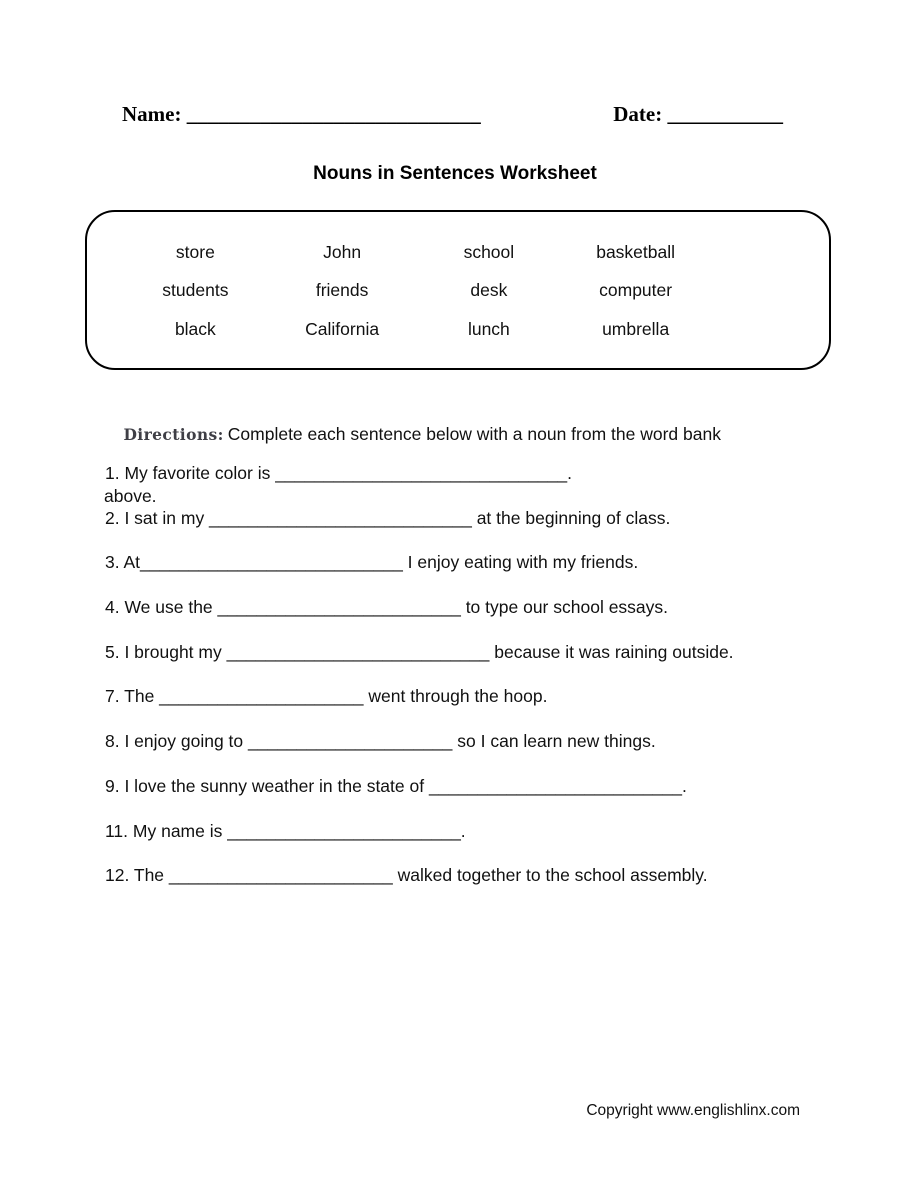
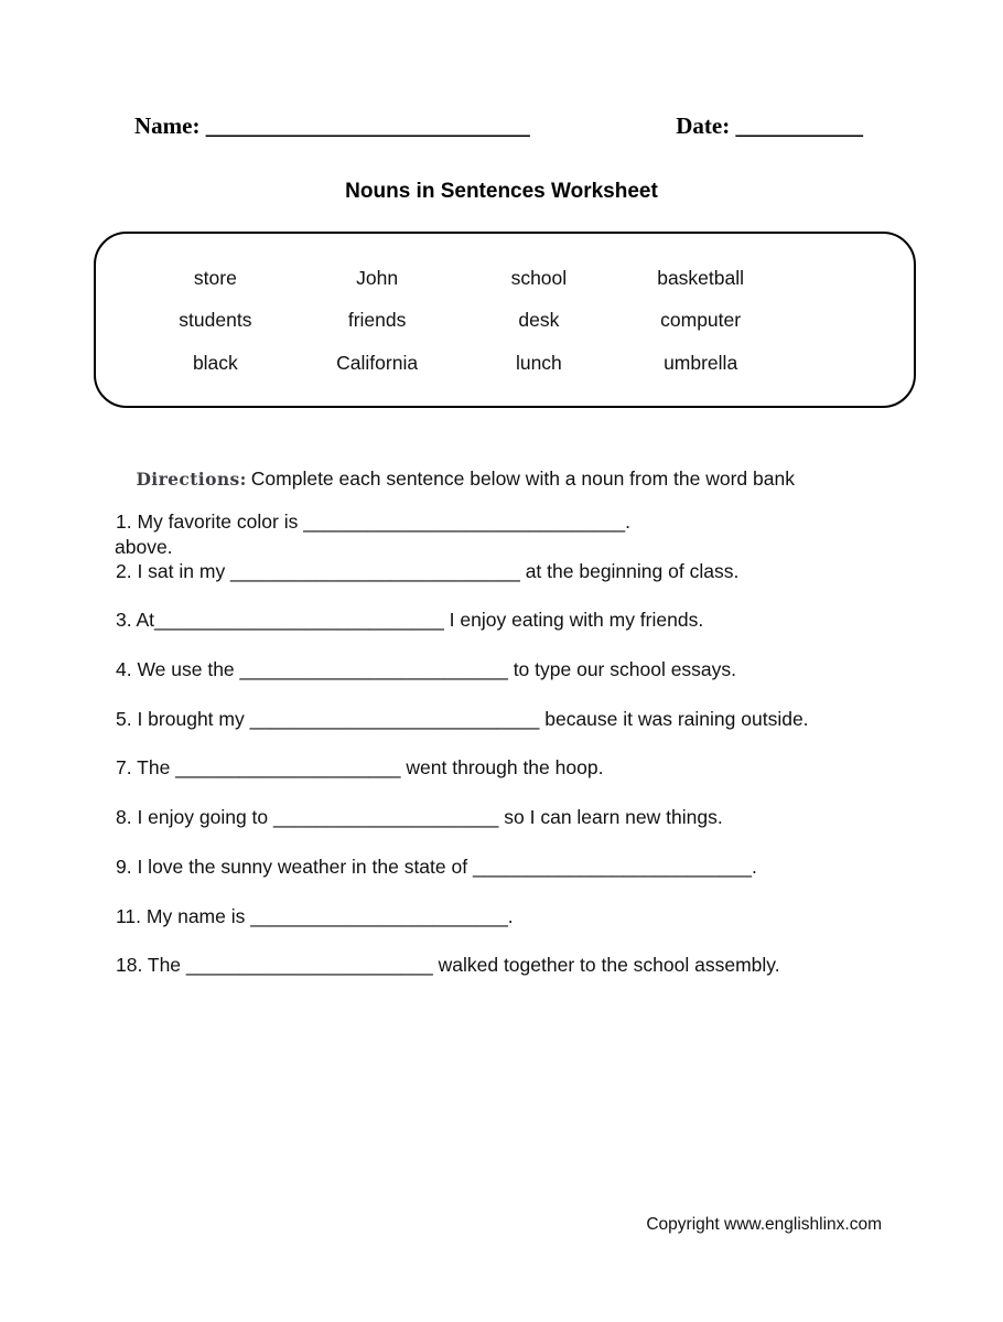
  Name: ____________________________
  Date: ___________
  Nouns in Sentences Worksheet
  store
  John
  school
  basketball
  students
  friends
  desk
  computer
  black
  California
  lunch
  umbrella
  Directions: Complete each sentence below with a noun from the word bank
  above.
  1. My favorite color is ______________________________.
  2. I sat in my ___________________________ at the beginning of class.
  3. At___________________________ I enjoy eating with my friends.
  4. We use the _________________________ to type our school essays.
  5. I brought my ___________________________ because it was raining outside.
  7. The _____________________ went through the hoop.
  8. I enjoy going to _____________________ so I can learn new things.
  9. I love the sunny weather in the state of __________________________.
  11. My name is ________________________.
- 12. The _______________________ walked together to the school assembly.
+ 18. The _______________________ walked together to the school assembly.
  Copyright www.englishlinx.com
